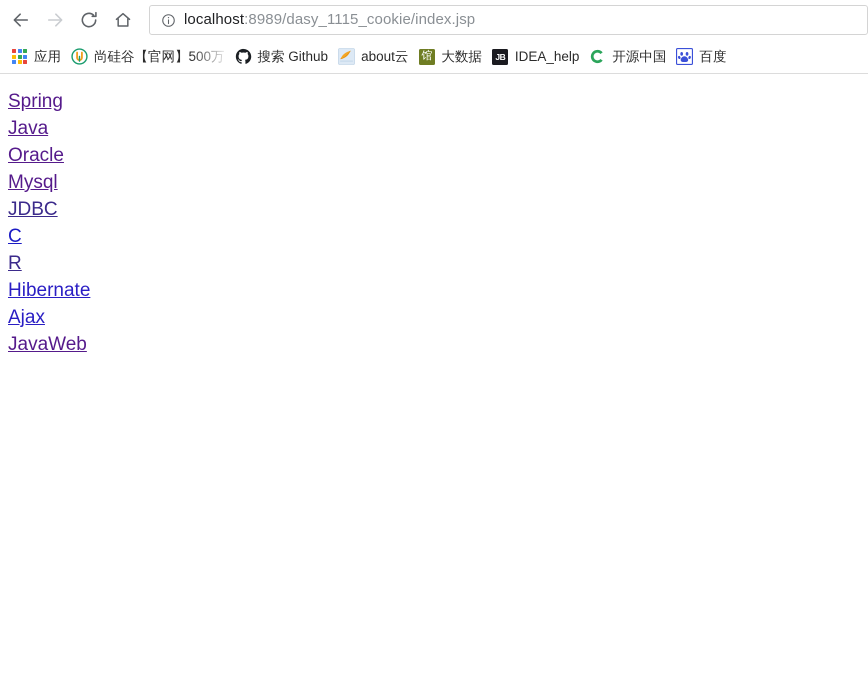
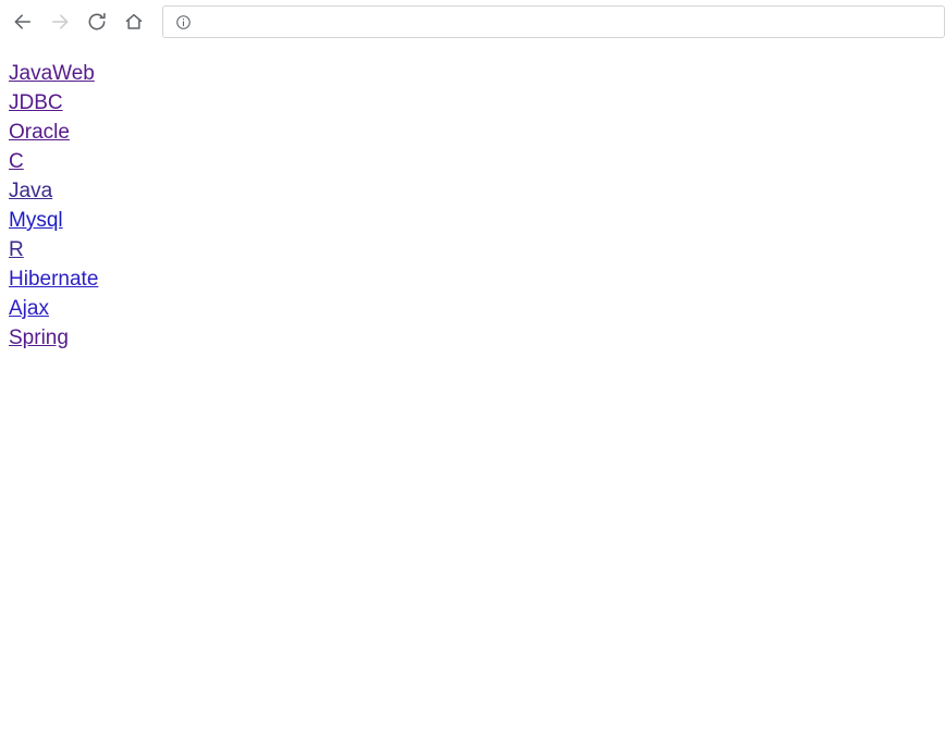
- localhost:8989/dasy_1115_cookie/index.jsp
- 应用
- 尚硅谷【官网】500万
- 搜索 Github
- about云
- 馆
- 大数据
- JB
- IDEA_help
- 开源中国
- 百度
- Spring
+ JavaWeb
- Java
+ JDBC
  Oracle
- Mysql
+ C
- JDBC
+ Java
- C
+ Mysql
  R
  Hibernate
  Ajax
- JavaWeb
+ Spring
